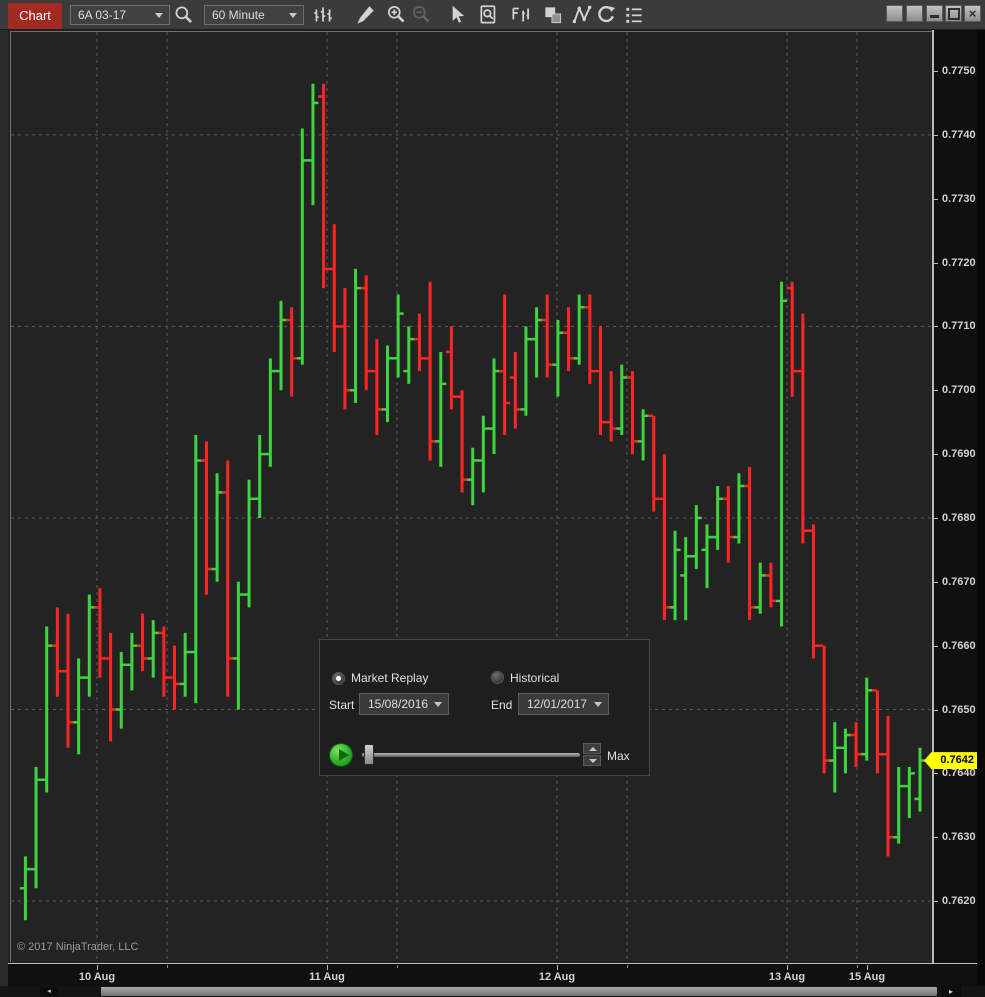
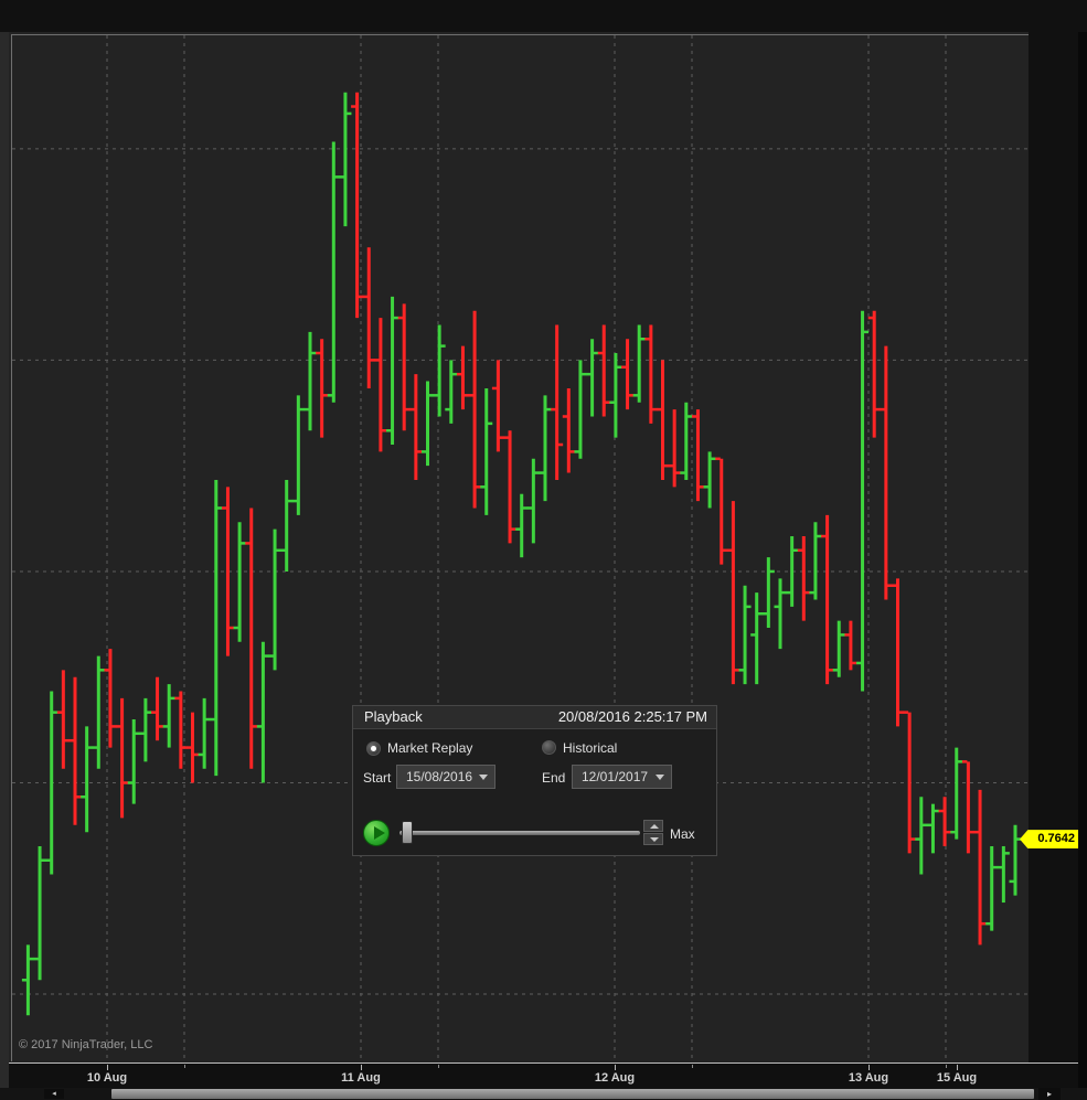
- Chart
- 6A 03-17
- 60 Minute
- ×
- 0.7750
- 0.7740
- 0.7730
- 0.7720
- 0.7710
- 0.7700
- 0.7690
- 0.7680
- 0.7670
- 0.7660
- 0.7650
- 0.7640
- 0.7630
- 0.7620
  10 Aug
  11 Aug
  12 Aug
  13 Aug
  15 Aug
  © 2017 NinjaTrader, LLC
  0.7642
  ▸
+ Playback
+ 20/08/2016 2:25:17 PM
  Market Replay
  Historical
  Start
  15/08/2016
  End
  12/01/2017
  Max
